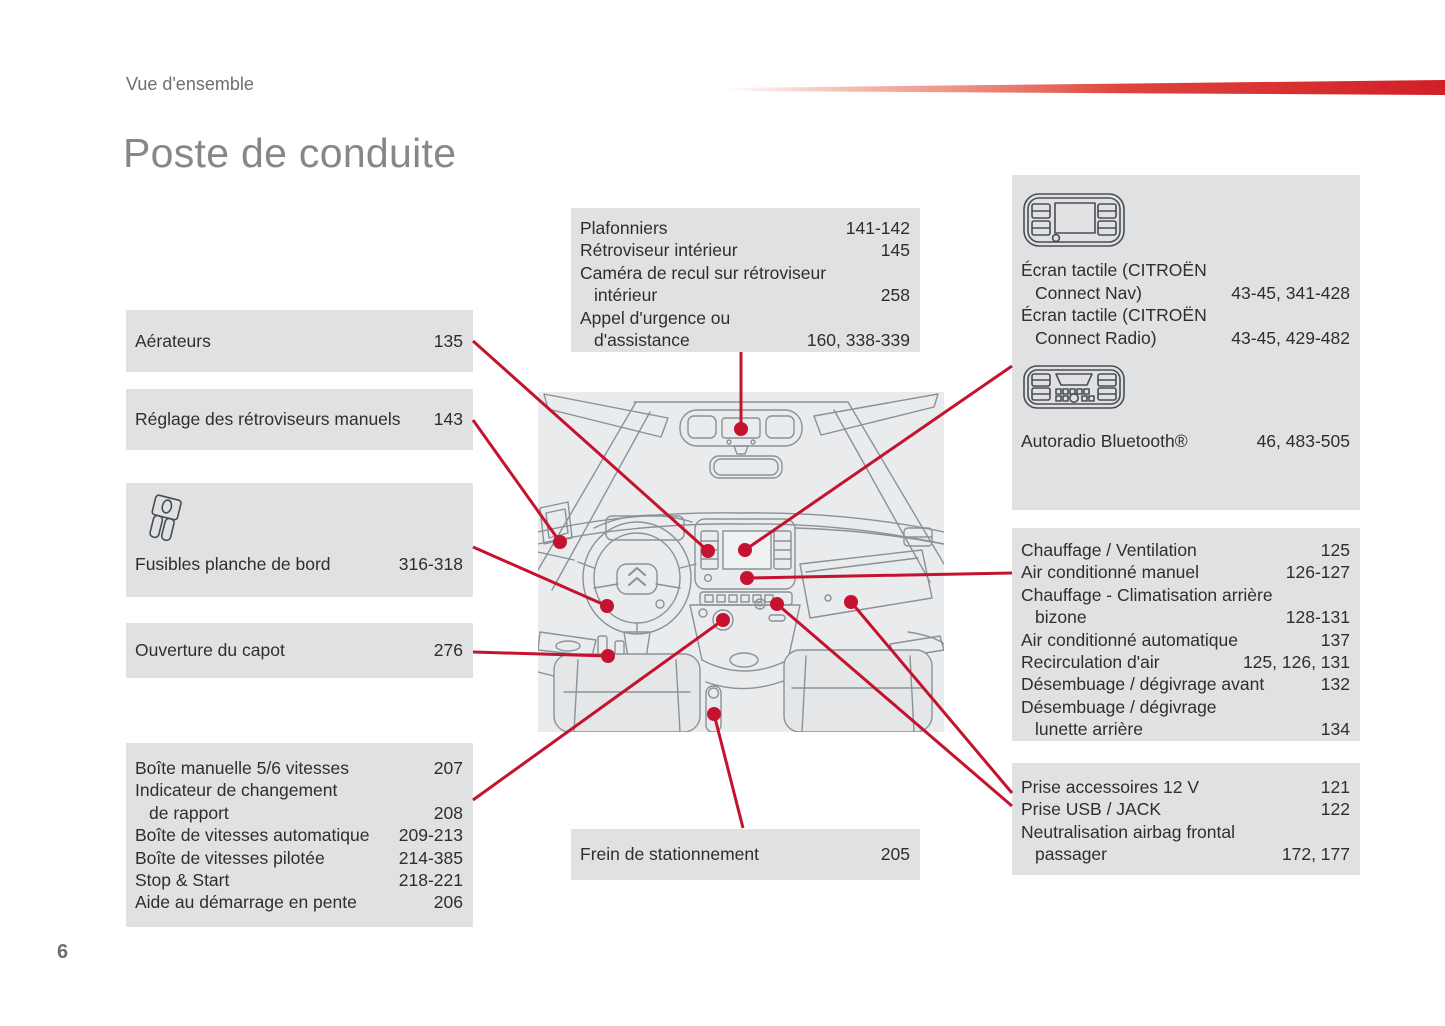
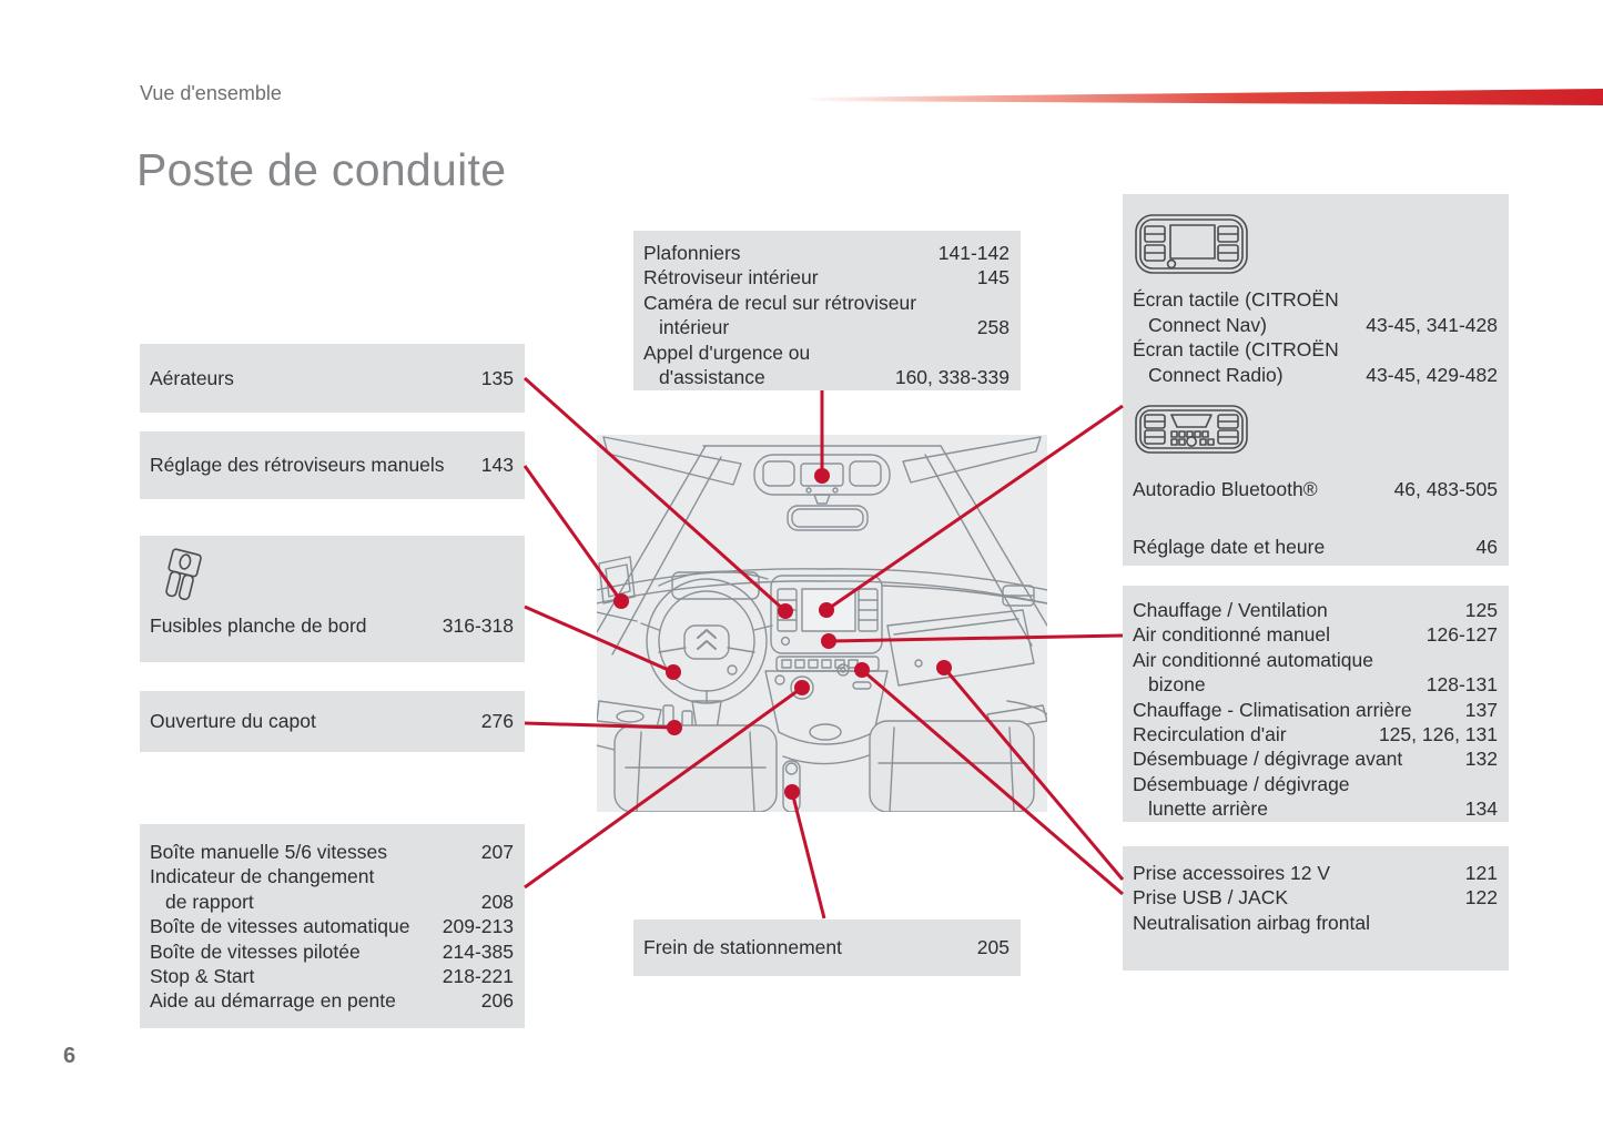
  Vue d'ensemble
  Poste de conduite
  6
  Aérateurs
  135
  Réglage des rétroviseurs manuels
  143
  Fusibles planche de bord
  316-318
  Ouverture du capot
  276
  Boîte manuelle 5/6 vitesses
  207
  Indicateur de changement
  de rapport
  208
  Boîte de vitesses automatique
  209-213
  Boîte de vitesses pilotée
  214-385
  Stop & Start
  218-221
  Aide au démarrage en pente
  206
  Plafonniers
  141-142
  Rétroviseur intérieur
  145
  Caméra de recul sur rétroviseur
  intérieur
  258
  Appel d'urgence ou
  d'assistance
  160, 338-339
  Frein de stationnement
  205
  Écran tactile (CITROËN
  Connect Nav)
  43-45, 341-428
  Écran tactile (CITROËN
  Connect Radio)
  43-45, 429-482
  Autoradio Bluetooth®
  46, 483-505
+ Réglage date et heure
+ 46
  Chauffage / Ventilation
  125
  Air conditionné manuel
  126-127
- Chauffage - Climatisation arrière
+ Air conditionné automatique
  bizone
  128-131
- Air conditionné automatique
+ Chauffage - Climatisation arrière
  137
  Recirculation d'air
  125, 126, 131
  Désembuage / dégivrage avant
  132
  Désembuage / dégivrage
  lunette arrière
  134
  Prise accessoires 12 V
  121
  Prise USB / JACK
  122
  Neutralisation airbag frontal
- passager
- 172, 177
